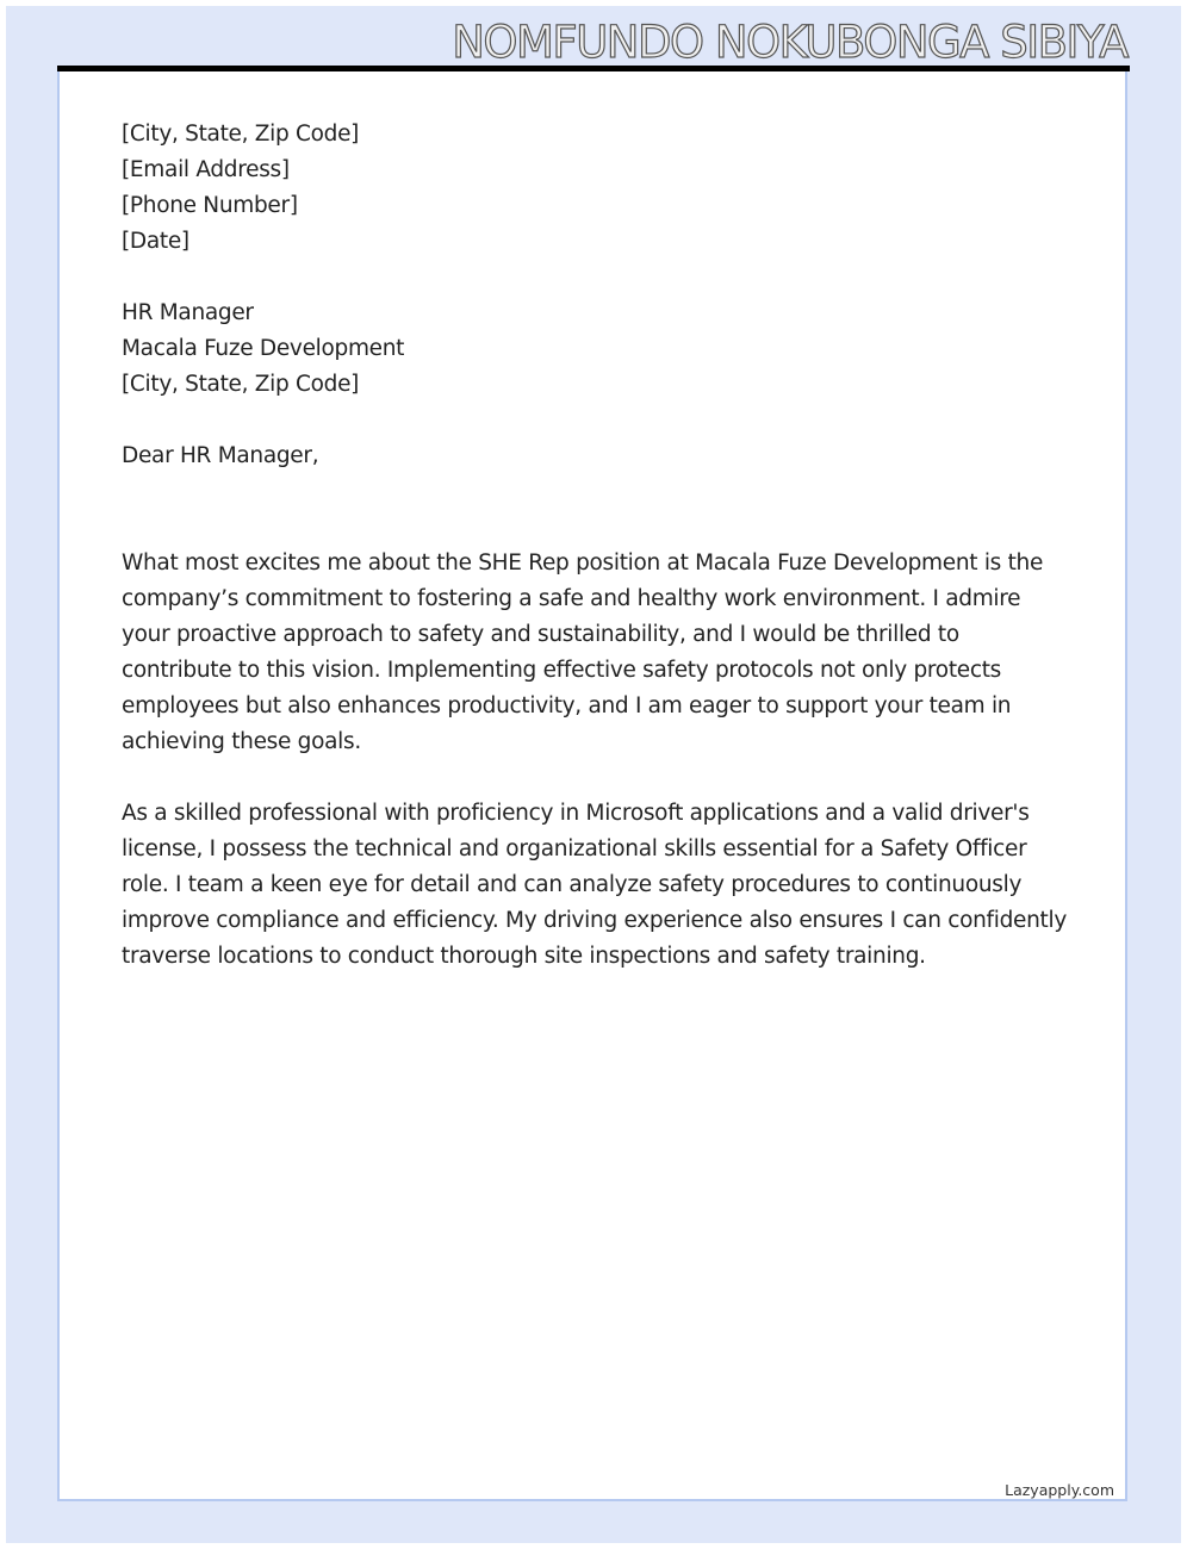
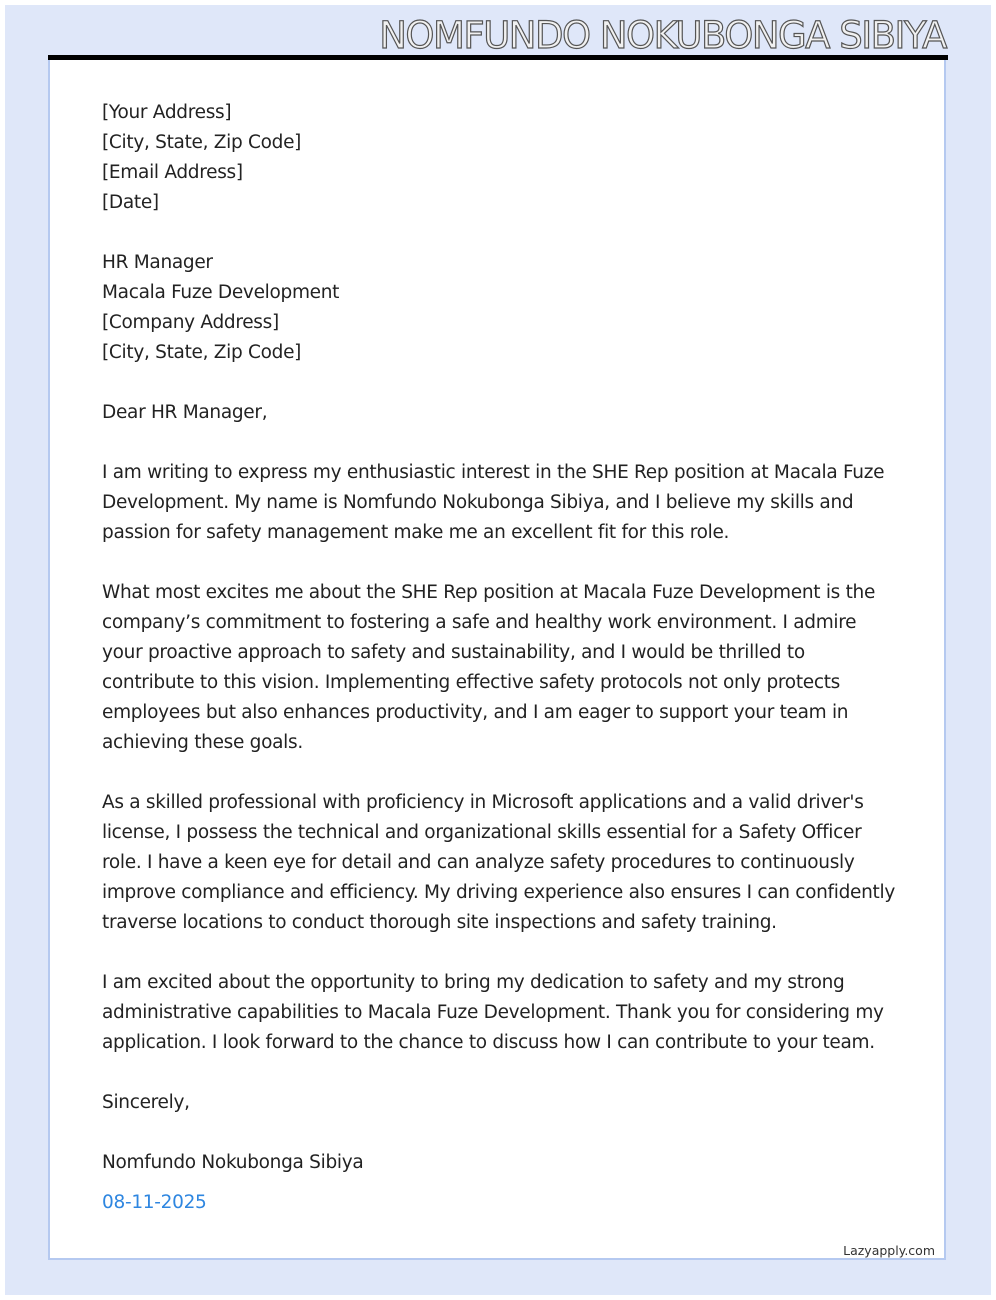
  NOMFUNDO NOKUBONGA SIBIYA
+ [Your Address]
  [City, State, Zip Code]
  [Email Address]
- [Phone Number]
  [Date]
  HR Manager
  Macala Fuze Development
+ [Company Address]
  [City, State, Zip Code]
  Dear HR Manager,
+ I am writing to express my enthusiastic interest in the SHE Rep position at Macala Fuze Development. My name is Nomfundo Nokubonga Sibiya, and I believe my skills and passion for safety management make me an excellent fit for this role.
  What most excites me about the SHE Rep position at Macala Fuze Development is the company’s commitment to fostering a safe and healthy work environment. I admire your proactive approach to safety and sustainability, and I would be thrilled to contribute to this vision. Implementing effective safety protocols not only protects employees but also enhances productivity, and I am eager to support your team in achieving these goals.
- As a skilled professional with proficiency in Microsoft applications and a valid driver's license, I possess the technical and organizational skills essential for a Safety Officer role. I team a keen eye for detail and can analyze safety procedures to continuously improve compliance and efficiency. My driving experience also ensures I can confidently traverse locations to conduct thorough site inspections and safety training.
+ As a skilled professional with proficiency in Microsoft applications and a valid driver's license, I possess the technical and organizational skills essential for a Safety Officer role. I have a keen eye for detail and can analyze safety procedures to continuously improve compliance and efficiency. My driving experience also ensures I can confidently traverse locations to conduct thorough site inspections and safety training.
+ I am excited about the opportunity to bring my dedication to safety and my strong administrative capabilities to Macala Fuze Development. Thank you for considering my application. I look forward to the chance to discuss how I can contribute to your team.
+ Sincerely,
+ Nomfundo Nokubonga Sibiya
+ 08-11-2025
  Lazyapply.com
